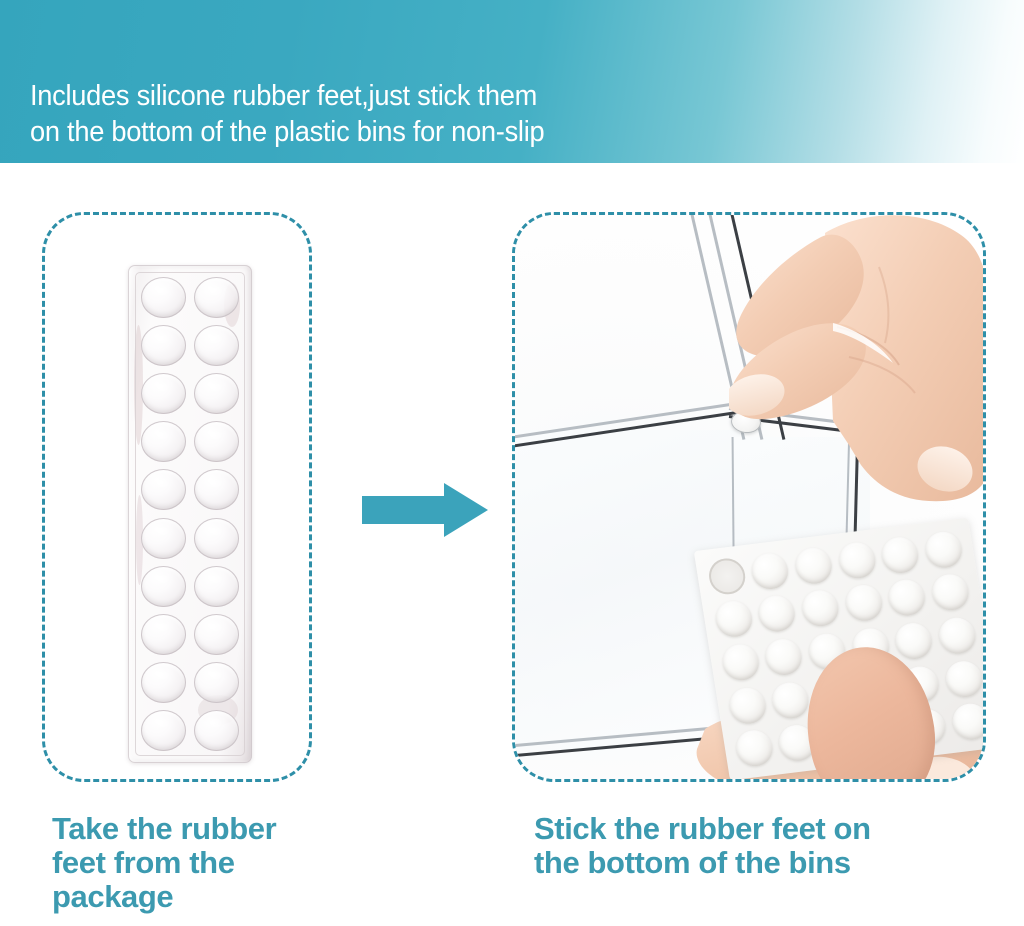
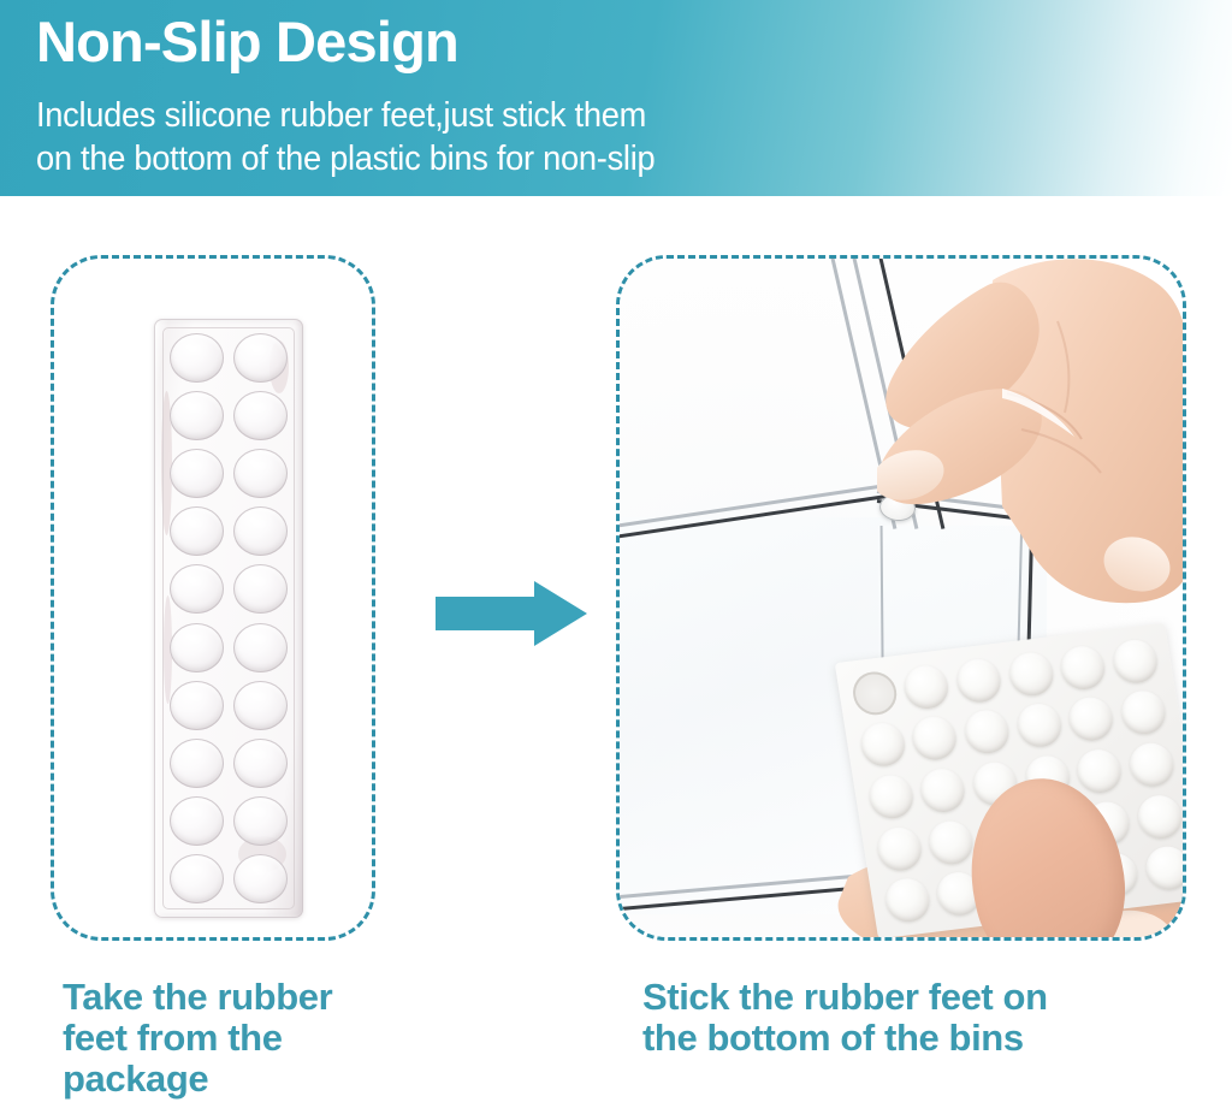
+ Non-Slip Design
  Includes silicone rubber feet,just stick them
  on the bottom of the plastic bins for non-slip
  Take the rubber
  feet from the
  package
  Stick the rubber feet on
  the bottom of the bins
